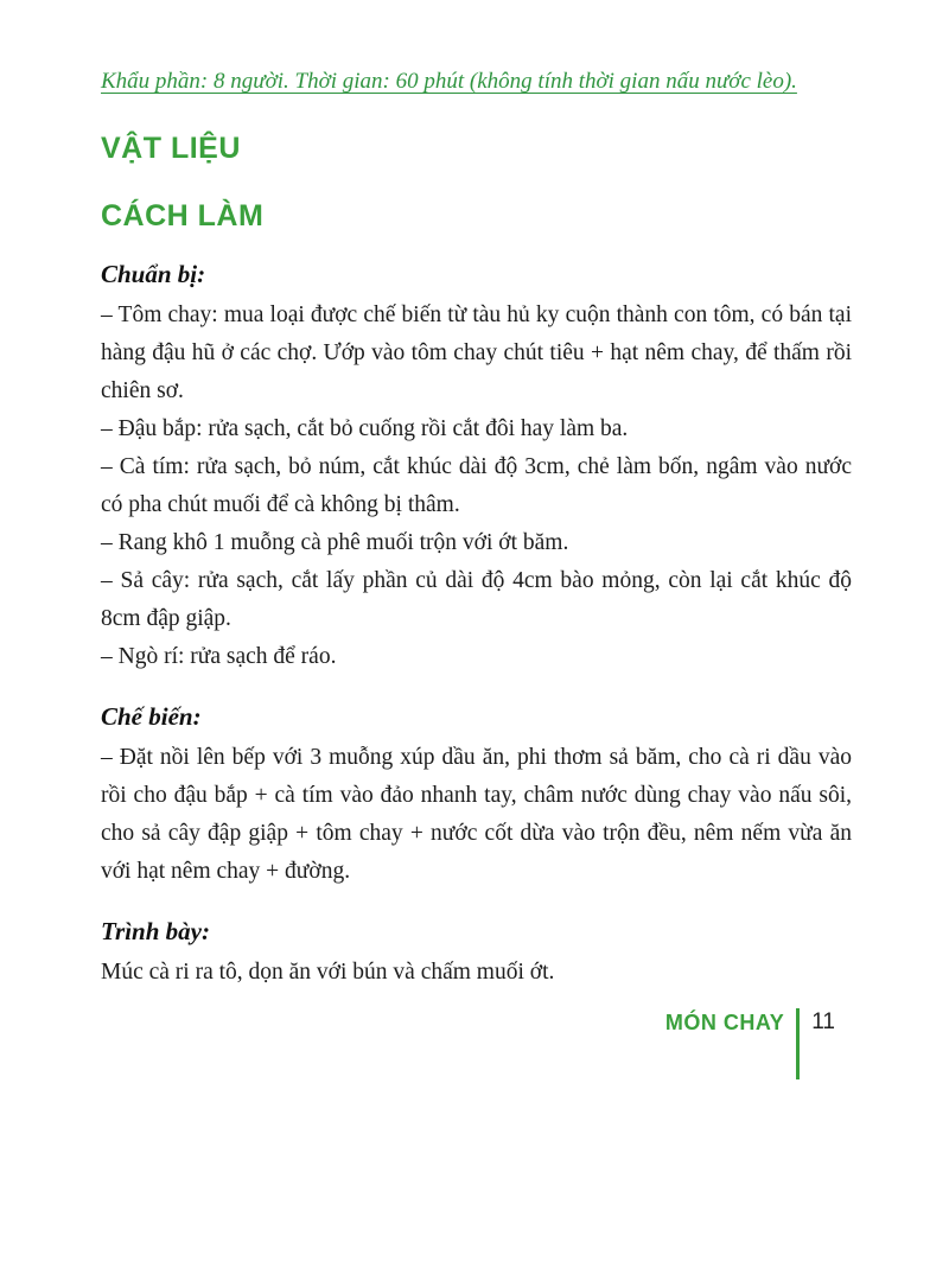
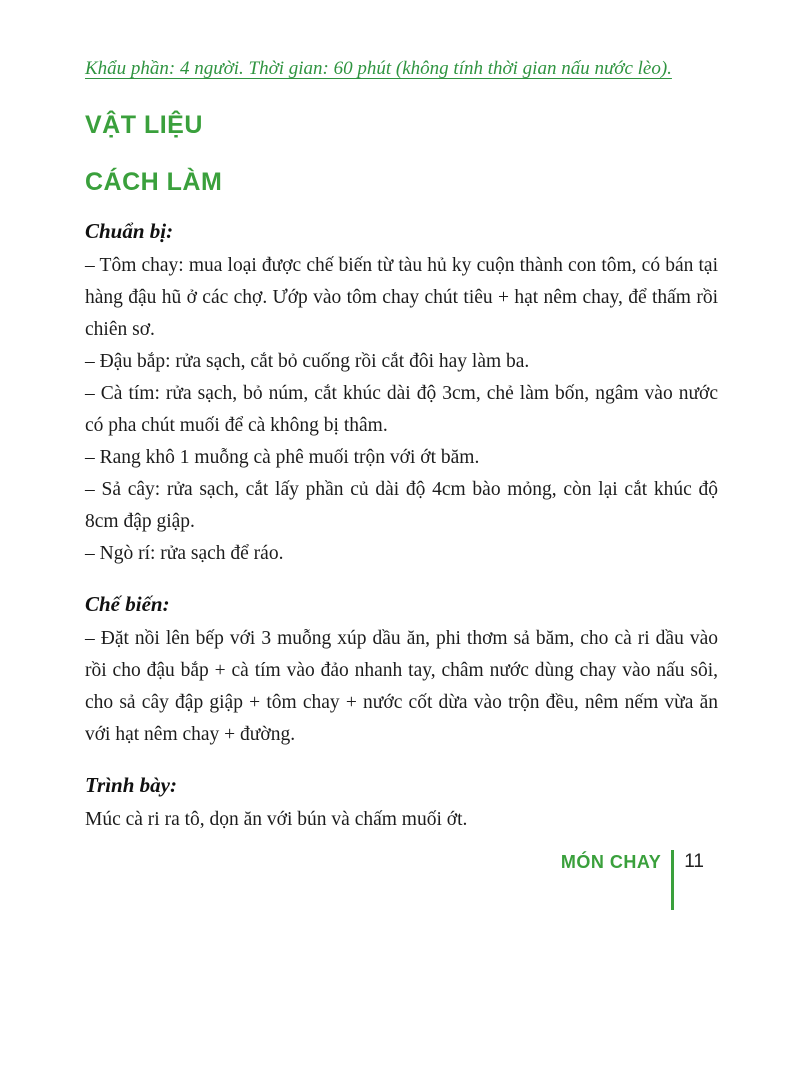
- Khẩu phần: 8 người. Thời gian: 60 phút (không tính thời gian nấu nước lèo).
+ Khẩu phần: 4 người. Thời gian: 60 phút (không tính thời gian nấu nước lèo).
  VẬT LIỆU
  CÁCH LÀM
  Chuẩn bị:
  – Tôm chay: mua loại được chế biến từ tàu hủ ky cuộn thành con tôm, có bán tại hàng đậu hũ ở các chợ. Ướp vào tôm chay chút tiêu + hạt nêm chay, để thấm rồi chiên sơ.
  – Đậu bắp: rửa sạch, cắt bỏ cuống rồi cắt đôi hay làm ba.
  – Cà tím: rửa sạch, bỏ núm, cắt khúc dài độ 3cm, chẻ làm bốn, ngâm vào nước có pha chút muối để cà không bị thâm.
  – Rang khô 1 muỗng cà phê muối trộn với ớt băm.
  – Sả cây: rửa sạch, cắt lấy phần củ dài độ 4cm bào mỏng, còn lại cắt khúc độ 8cm đập giập.
  – Ngò rí: rửa sạch để ráo.
  Chế biến:
  – Đặt nồi lên bếp với 3 muỗng xúp dầu ăn, phi thơm sả băm, cho cà ri dầu vào rồi cho đậu bắp + cà tím vào đảo nhanh tay, châm nước dùng chay vào nấu sôi, cho sả cây đập giập + tôm chay + nước cốt dừa vào trộn đều, nêm nếm vừa ăn với hạt nêm chay + đường.
  Trình bày:
  Múc cà ri ra tô, dọn ăn với bún và chấm muối ớt.
  MÓN CHAY
  11
